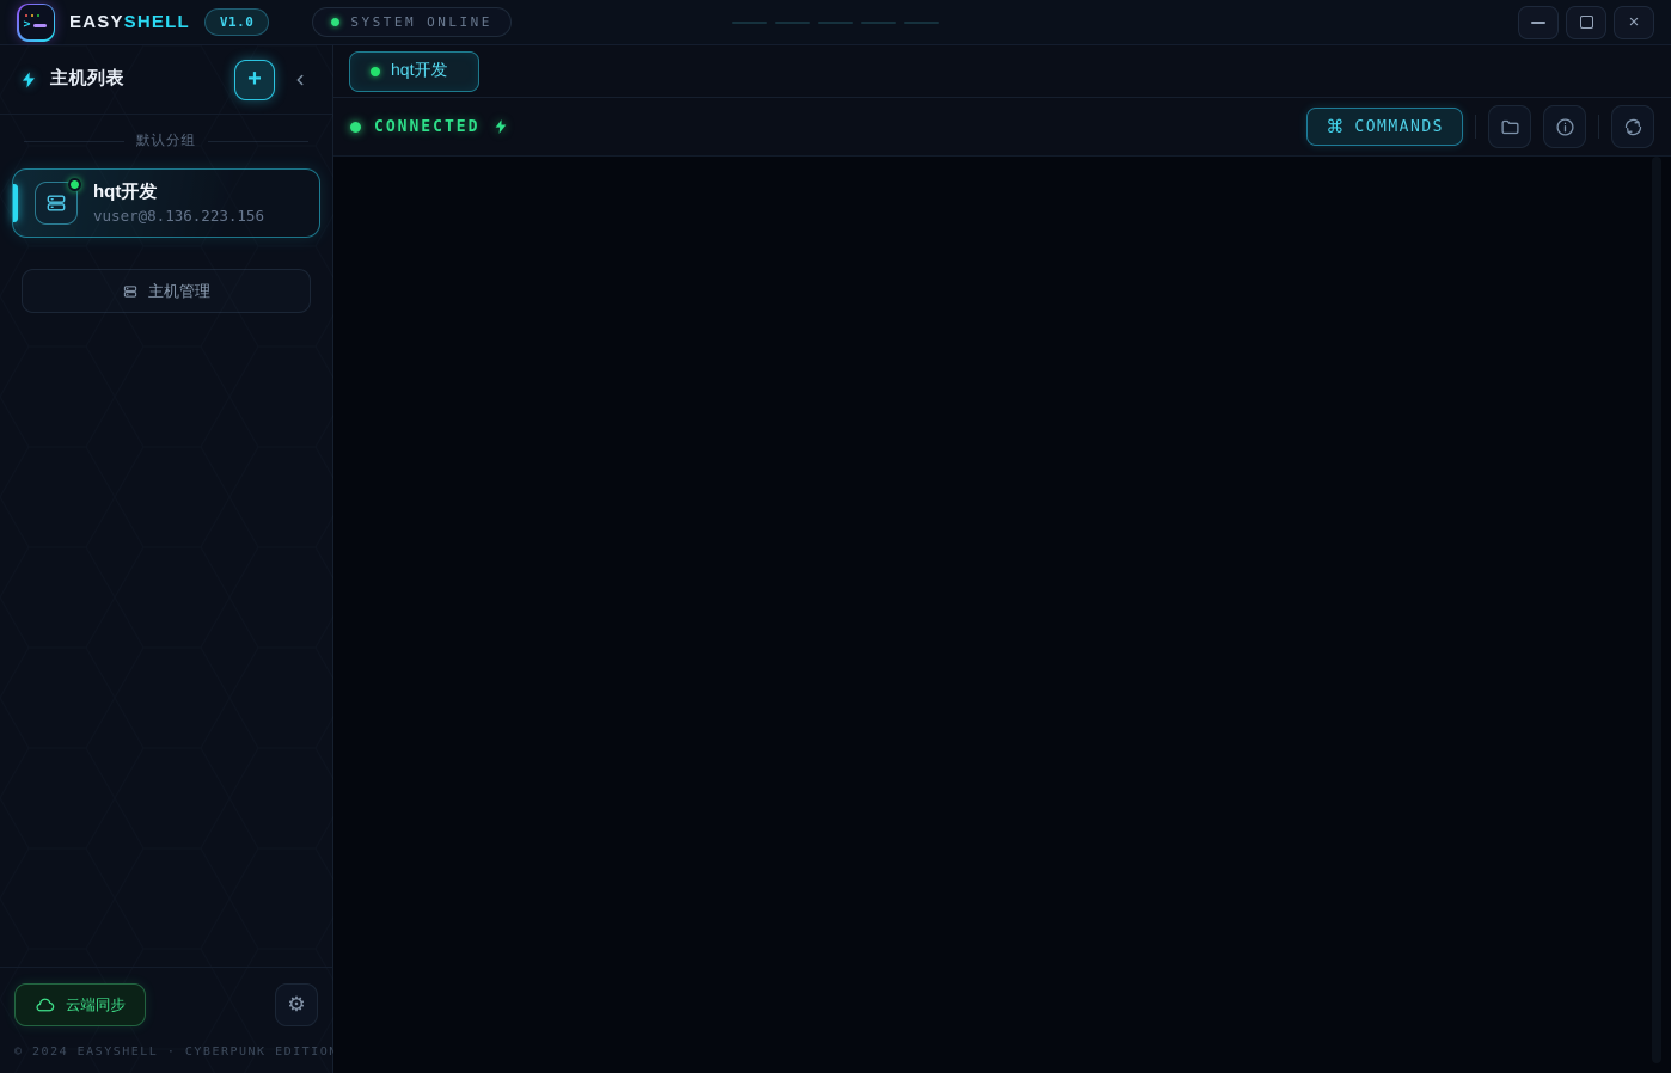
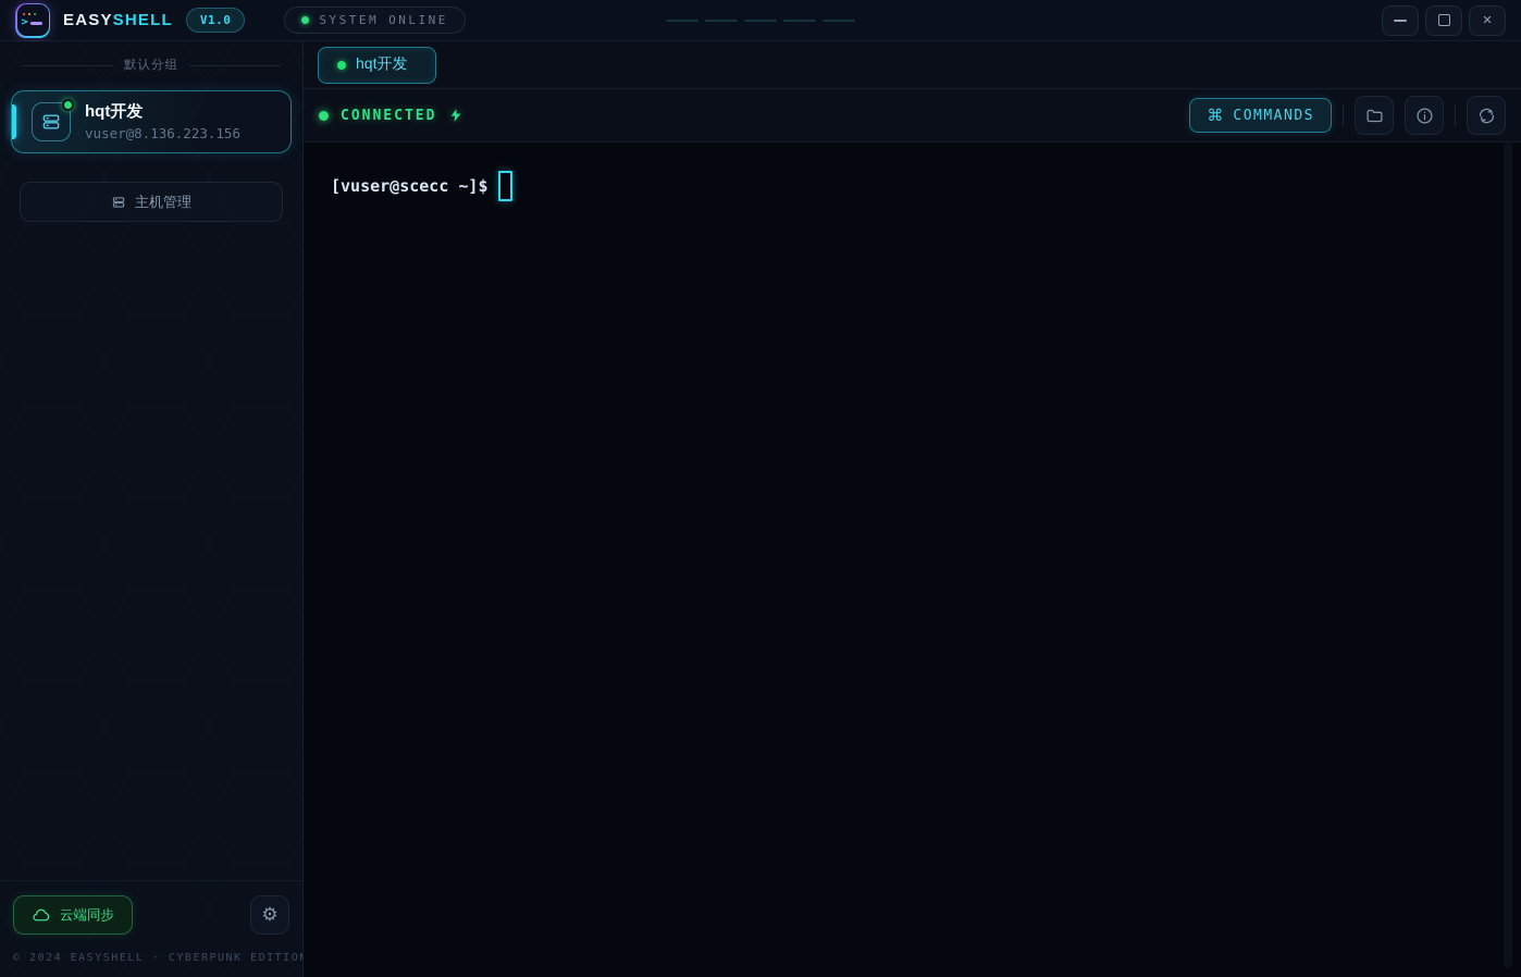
  >
  EASYSHELL
  V1.0
  SYSTEM ONLINE
  ×
- 主机列表
- +
  默认分组
  hqt开发
  vuser@8.136.223.156
  主机管理
  云端同步
  ⚙
  © 2024 EASYSHELL · CYBERPUNK EDITIO
  hqt开发
  CONNECTED
  ⌘
  COMMANDS
+ [vuser@scecc ~]$
